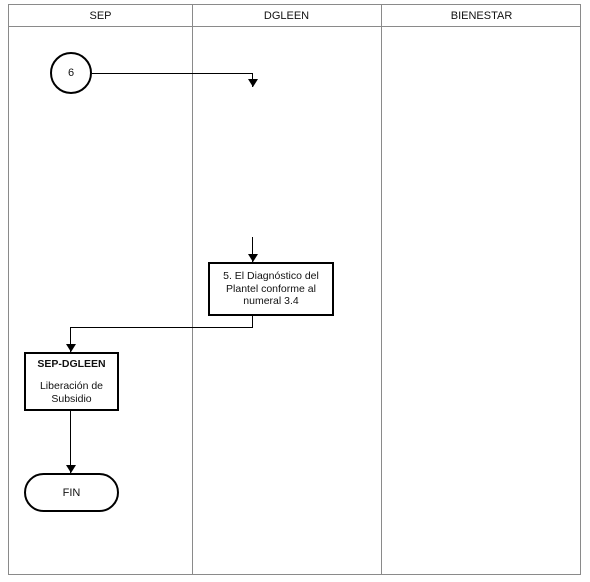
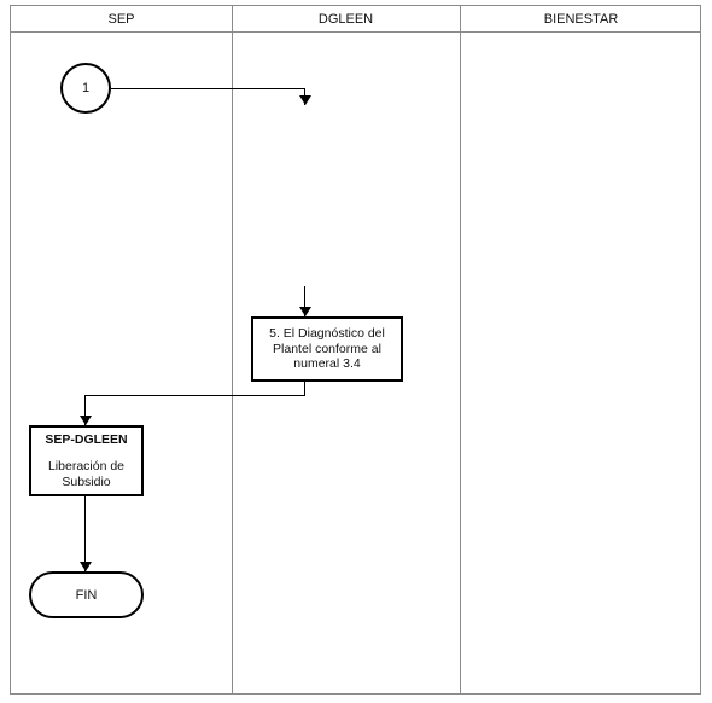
  SEP
  DGLEEN
  BIENESTAR
- 6
+ 1
  5. El Diagnóstico del Plantel conforme al numeral 3.4
  SEP-DGLEEN
  Liberación de Subsidio
  FIN
